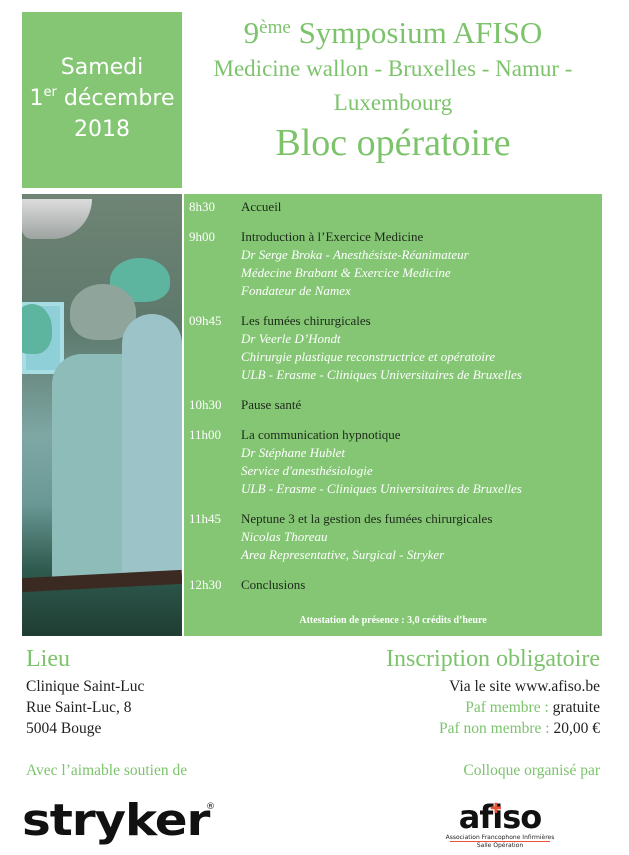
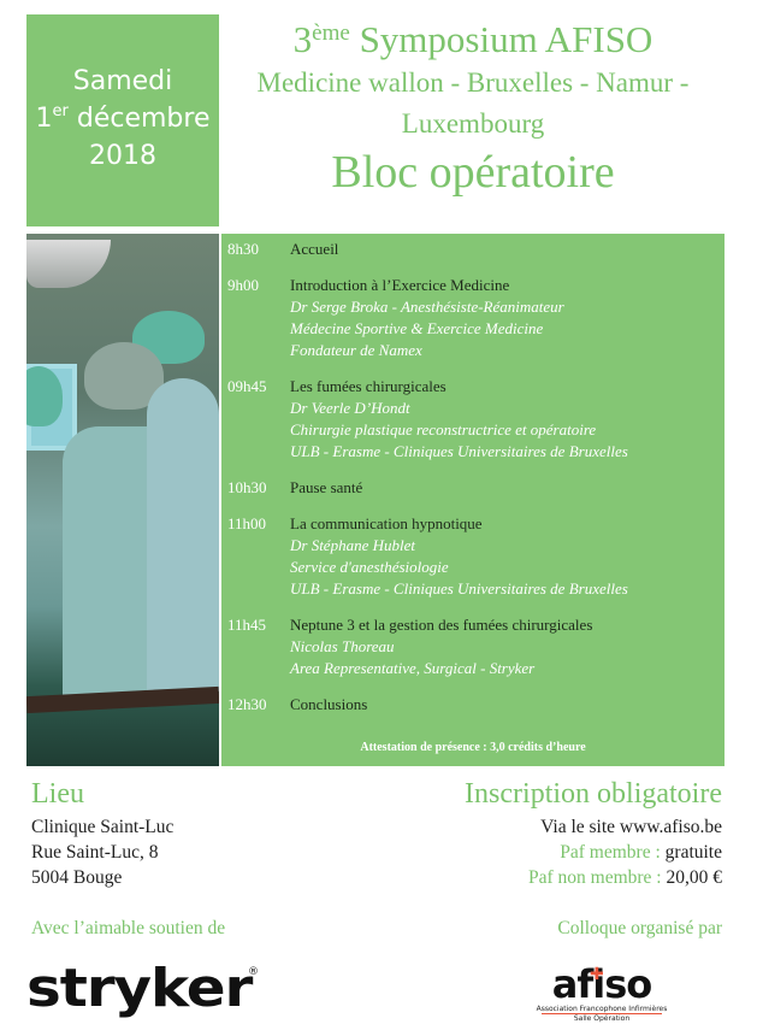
  Samedi
  1er décembre
  2018
- 9ème Symposium AFISO
+ 3ème Symposium AFISO
  Medicine wallon - Bruxelles - Namur -
  Luxembourg
  Bloc opératoire
  8h30
  Accueil
  9h00
  Introduction à l’Exercice Medicine
  Dr Serge Broka - Anesthésiste-Réanimateur
- Médecine Brabant & Exercice Medicine
+ Médecine Sportive & Exercice Medicine
  Fondateur de Namex
  09h45
  Les fumées chirurgicales
  Dr Veerle D’Hondt
  Chirurgie plastique reconstructrice et opératoire
  ULB - Erasme - Cliniques Universitaires de Bruxelles
  10h30
  Pause santé
  11h00
  La communication hypnotique
  Dr Stéphane Hublet
  Service d'anesthésiologie
  ULB - Erasme - Cliniques Universitaires de Bruxelles
  11h45
  Neptune 3 et la gestion des fumées chirurgicales
  Nicolas Thoreau
  Area Representative, Surgical - Stryker
  12h30
  Conclusions
  Attestation de présence : 3,0 crédits d’heure
  Lieu
  Clinique Saint-Luc
  Rue Saint-Luc, 8
  5004 Bouge
  Inscription obligatoire
  Via le site www.afiso.be
  Paf membre : gratuite
  Paf non membre : 20,00 €
  Avec l’aimable soutien de
  Colloque organisé par
  stryker
  ®
  afiso
  ✚
